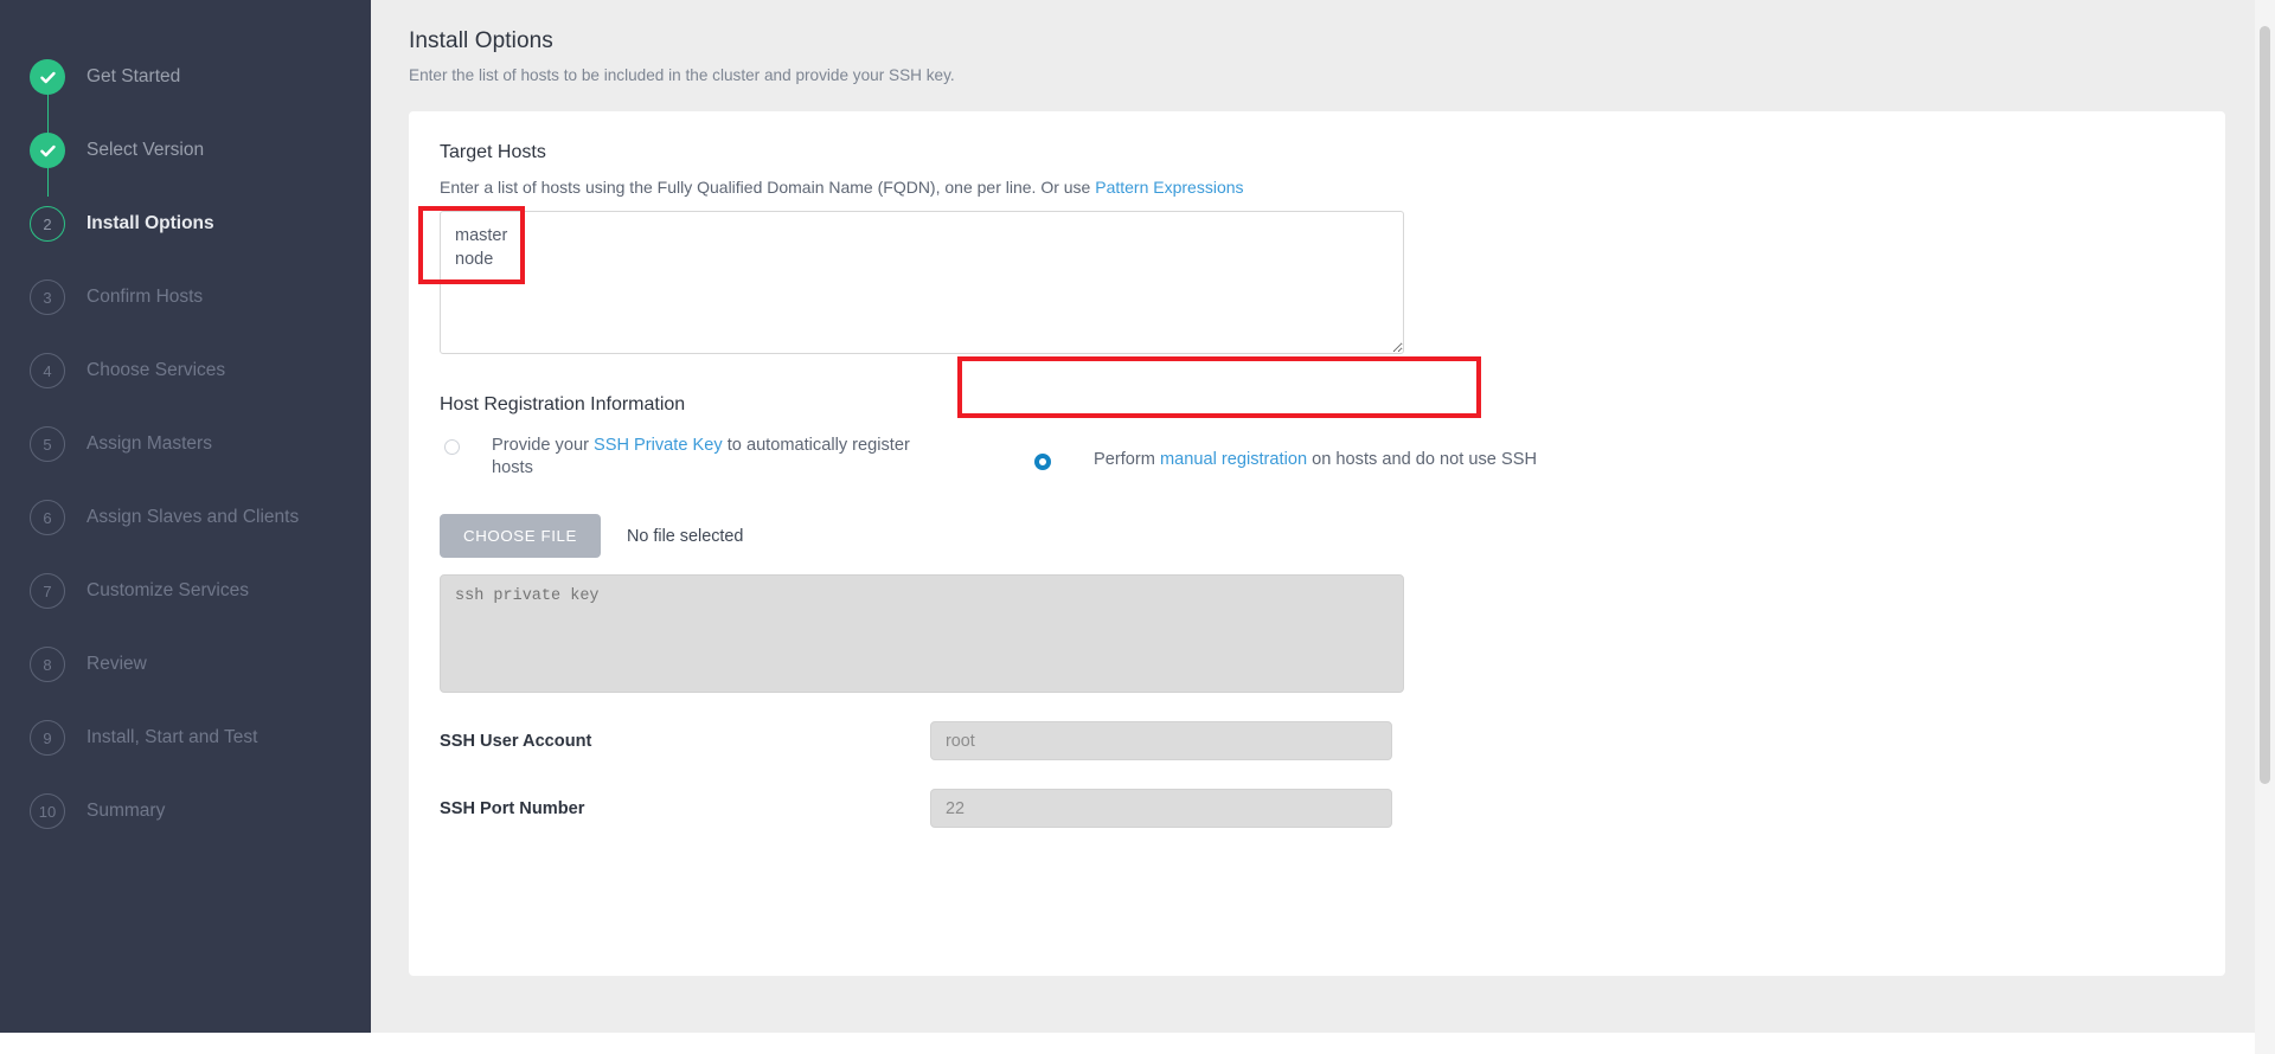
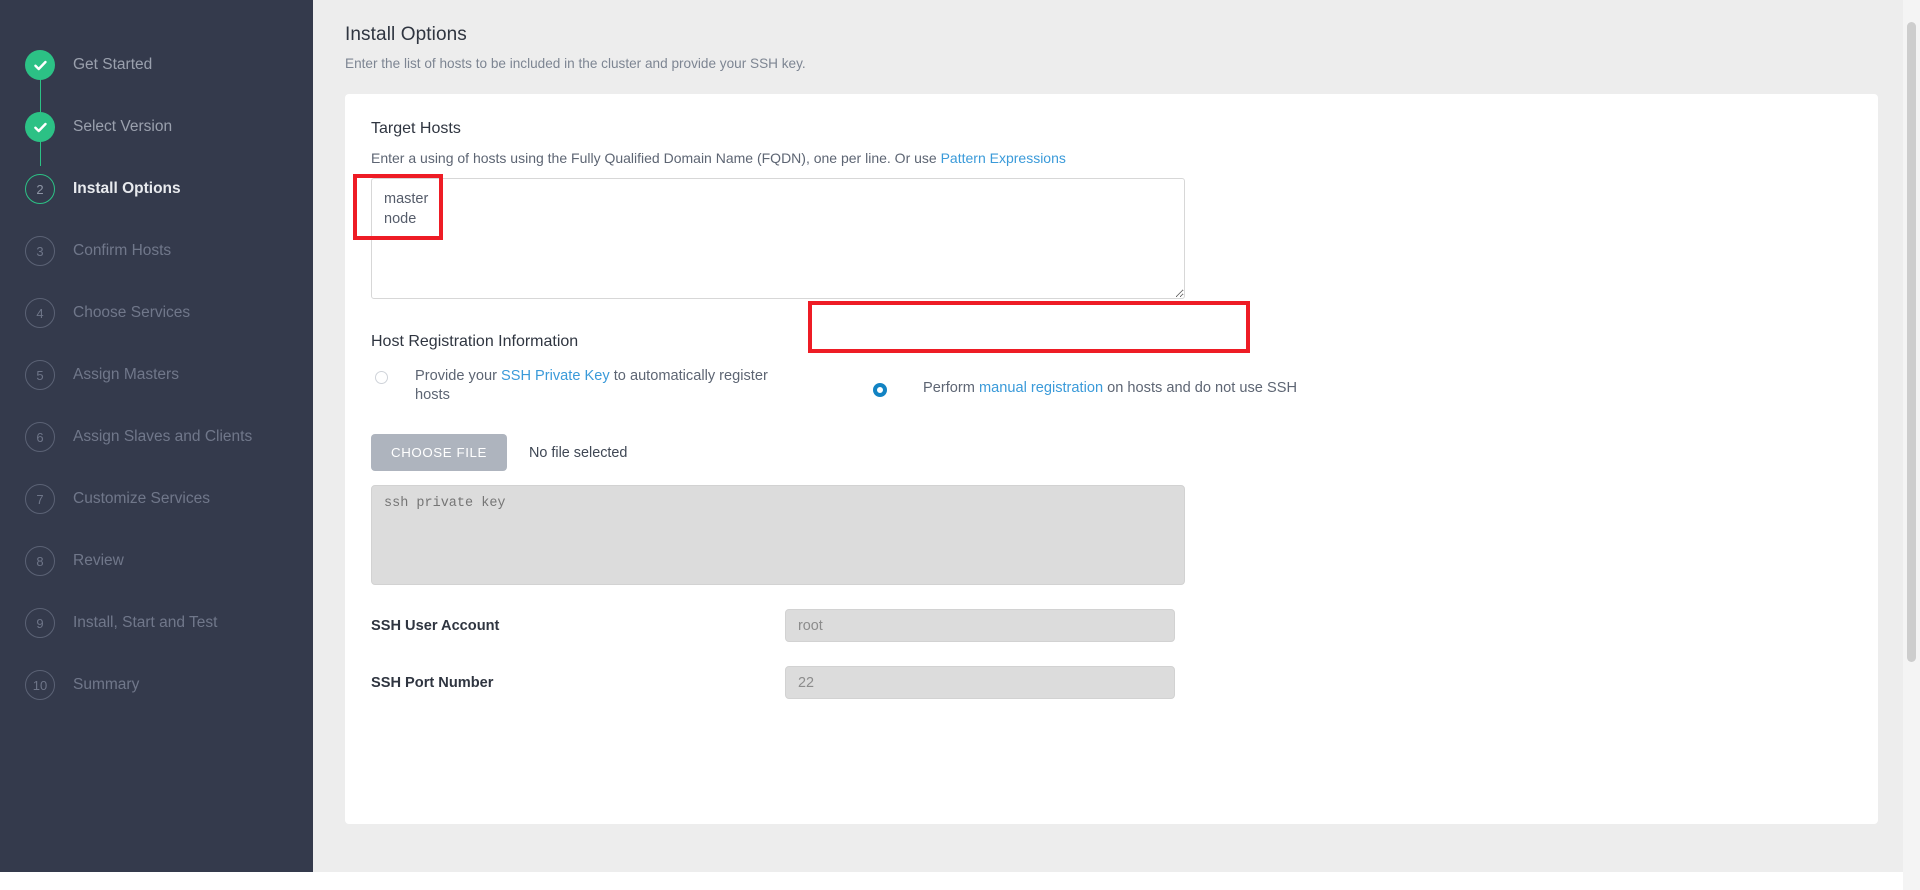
  Get Started
  Select Version
  2
  Install Options
  3
  Confirm Hosts
  4
  Choose Services
  5
  Assign Masters
  6
  Assign Slaves and Clients
  7
  Customize Services
  8
  Review
  9
  Install, Start and Test
  10
  Summary
  Install Options
  Enter the list of hosts to be included in the cluster and provide your SSH key.
  Target Hosts
- Enter a list of hosts using the Fully Qualified Domain Name (FQDN), one per line. Or use Pattern Expressions
+ Enter a using of hosts using the Fully Qualified Domain Name (FQDN), one per line. Or use Pattern Expressions
  master
  node
  Host Registration Information
  Provide your SSH Private Key to automatically register hosts
  Perform manual registration on hosts and do not use SSH
  CHOOSE FILE
  No file selected
  ssh private key
  SSH User Account
  root
  SSH Port Number
  22
